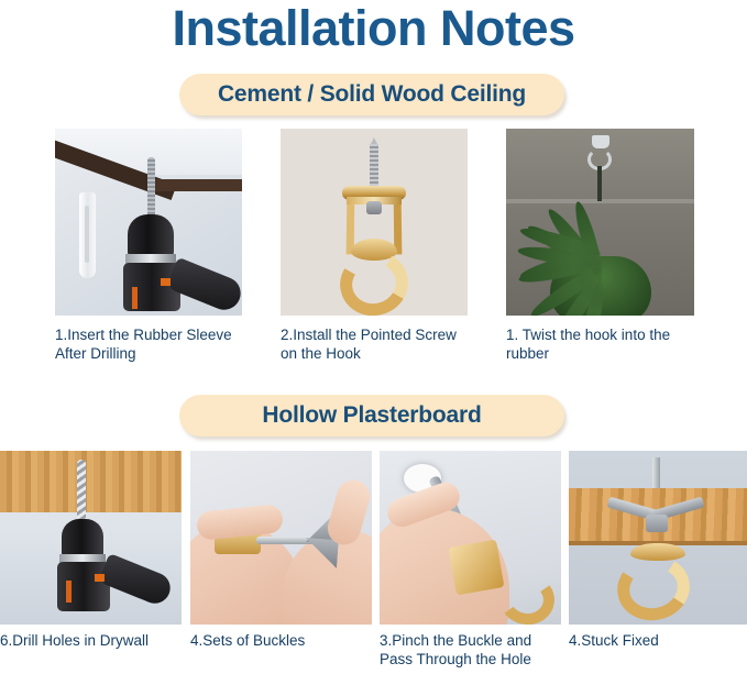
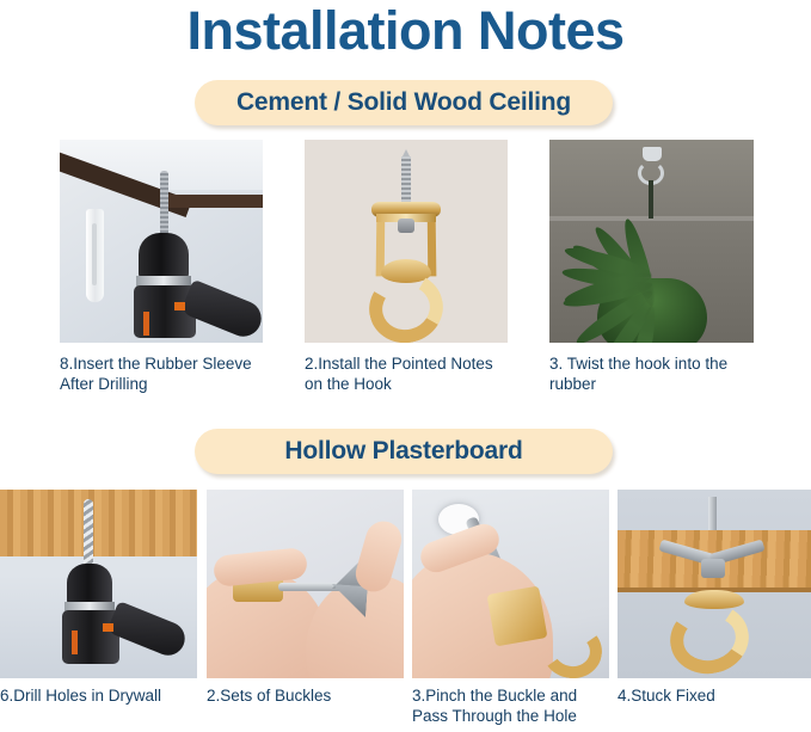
  Installation Notes
  Cement / Solid Wood Ceiling
- 1.Insert the Rubber Sleeve After Drilling
+ 8.Insert the Rubber Sleeve After Drilling
- 2.Install the Pointed Screw on the Hook
+ 2.Install the Pointed Notes on the Hook
- 1. Twist the hook into the rubber
+ 3. Twist the hook into the rubber
  Hollow Plasterboard
  6.Drill Holes in Drywall
- 4.Sets of Buckles
+ 2.Sets of Buckles
  3.Pinch the Buckle and Pass Through the Hole
  4.Stuck Fixed
